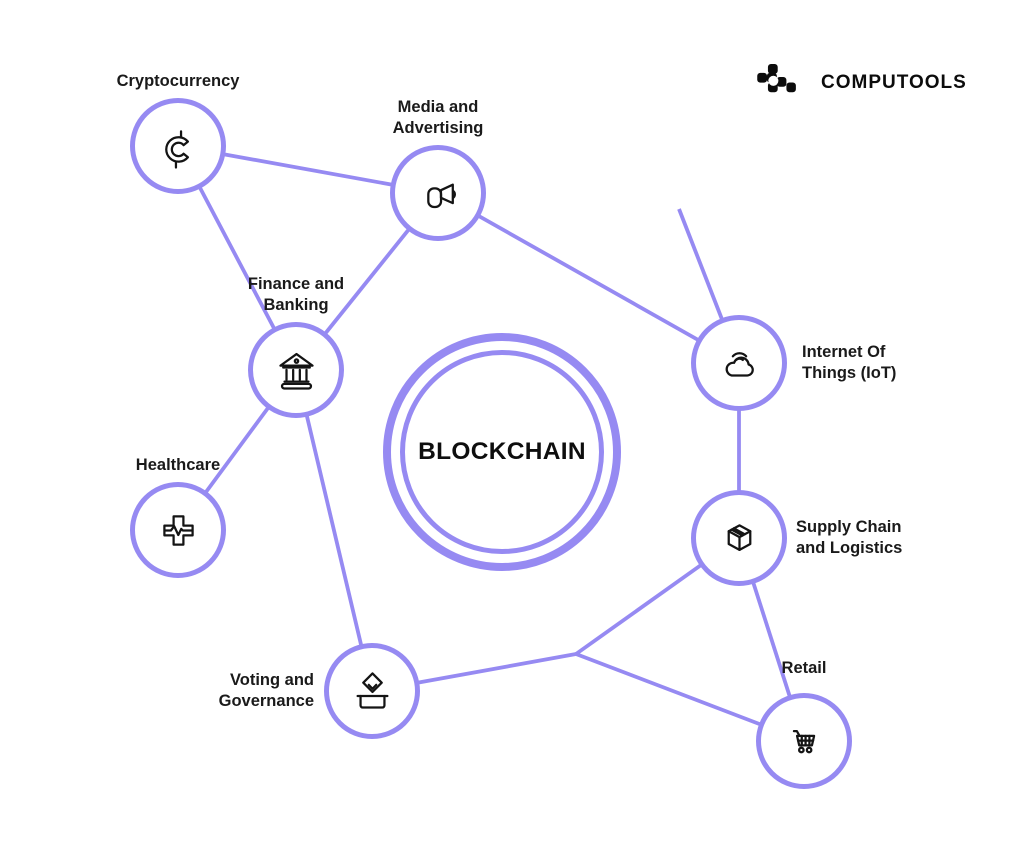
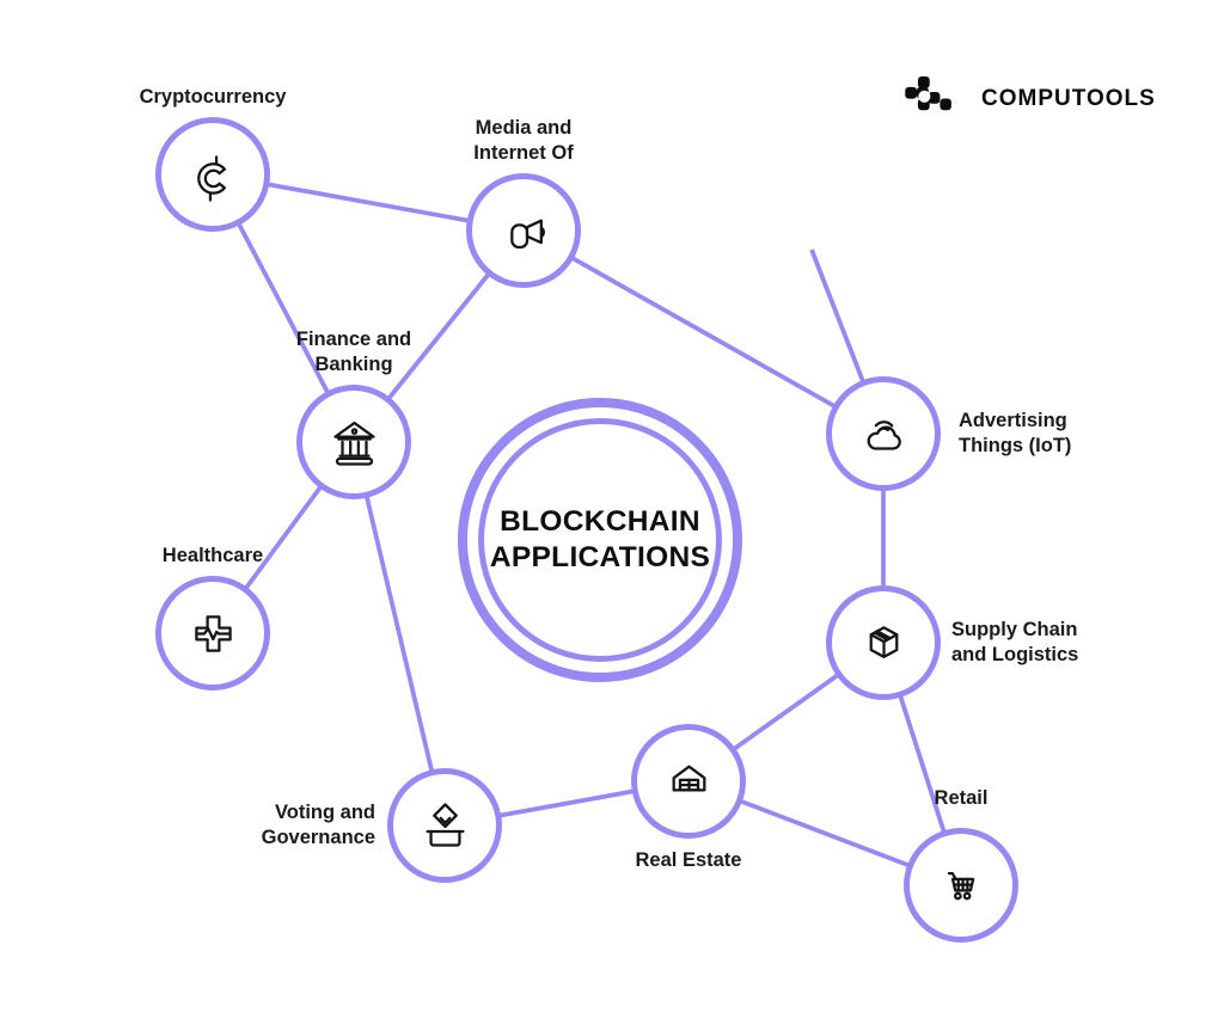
  BLOCKCHAIN
+ APPLICATIONS
  Cryptocurrency
  Media and
- Advertising
+ Internet Of
  Finance and
  Banking
- Internet Of
+ Advertising
  Things (IoT)
  Healthcare
  Supply Chain
  and Logistics
  Voting and
  Governance
+ Real Estate
  Retail
  COMPUTOOLS
